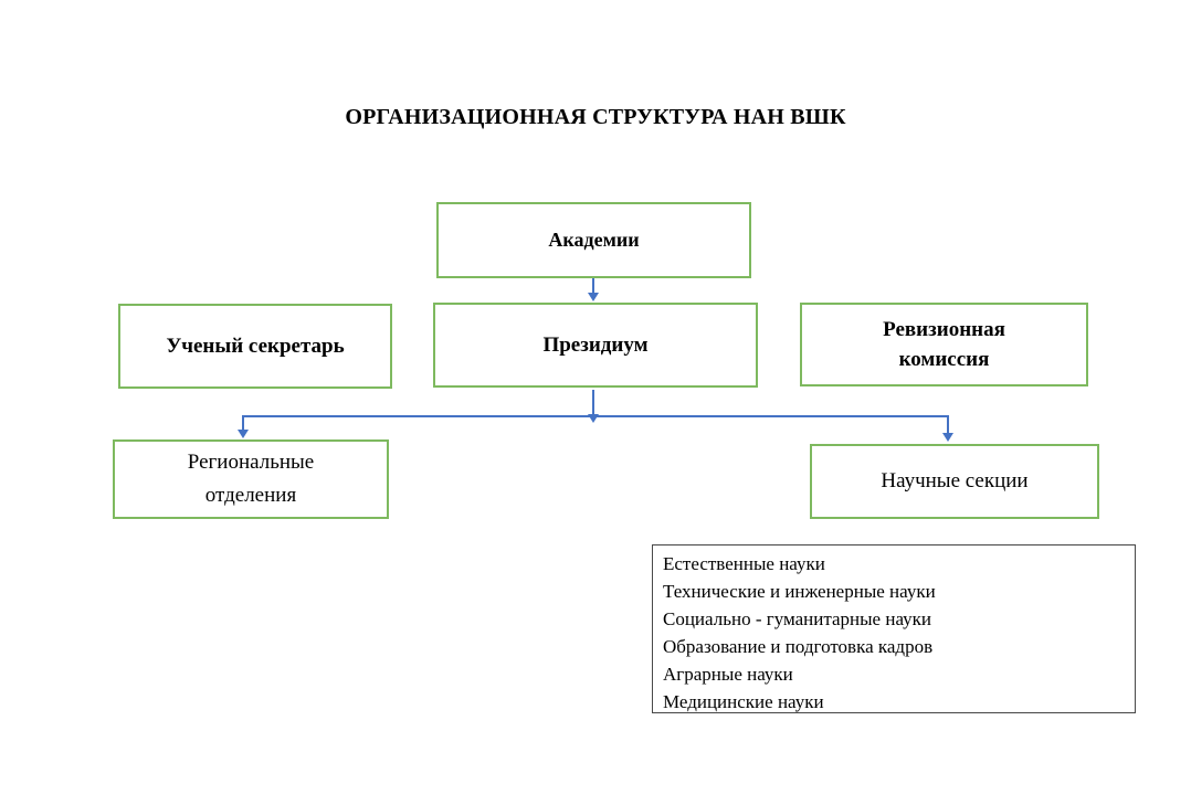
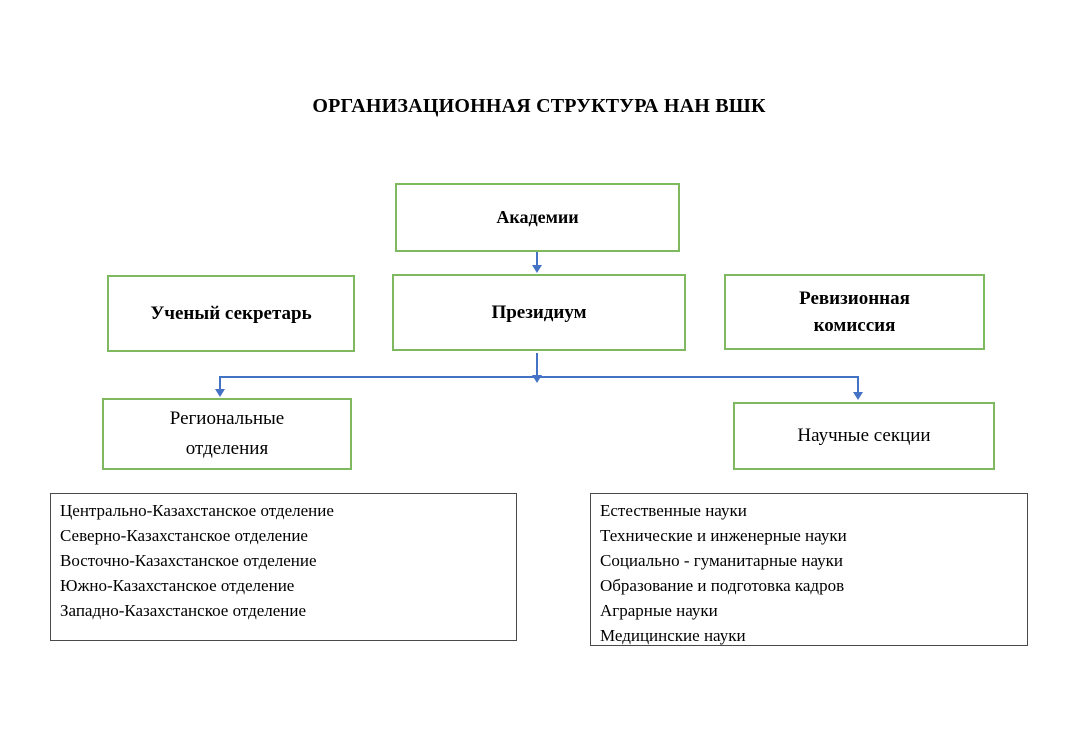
  ОРГАНИЗАЦИОННАЯ СТРУКТУРА НАН ВШК
  Академии
  Ученый секретарь
  Президиум
  Ревизионная
  комиссия
  Региональные
  отделения
  Научные секции
+ Центрально-Казахстанское отделение
+ Северно-Казахстанское отделение
+ Восточно-Казахстанское отделение
+ Южно-Казахстанское отделение
+ Западно-Казахстанское отделение
  Естественные науки
  Технические и инженерные науки
  Социально - гуманитарные науки
  Образование и подготовка кадров
  Аграрные науки
  Медицинские науки
